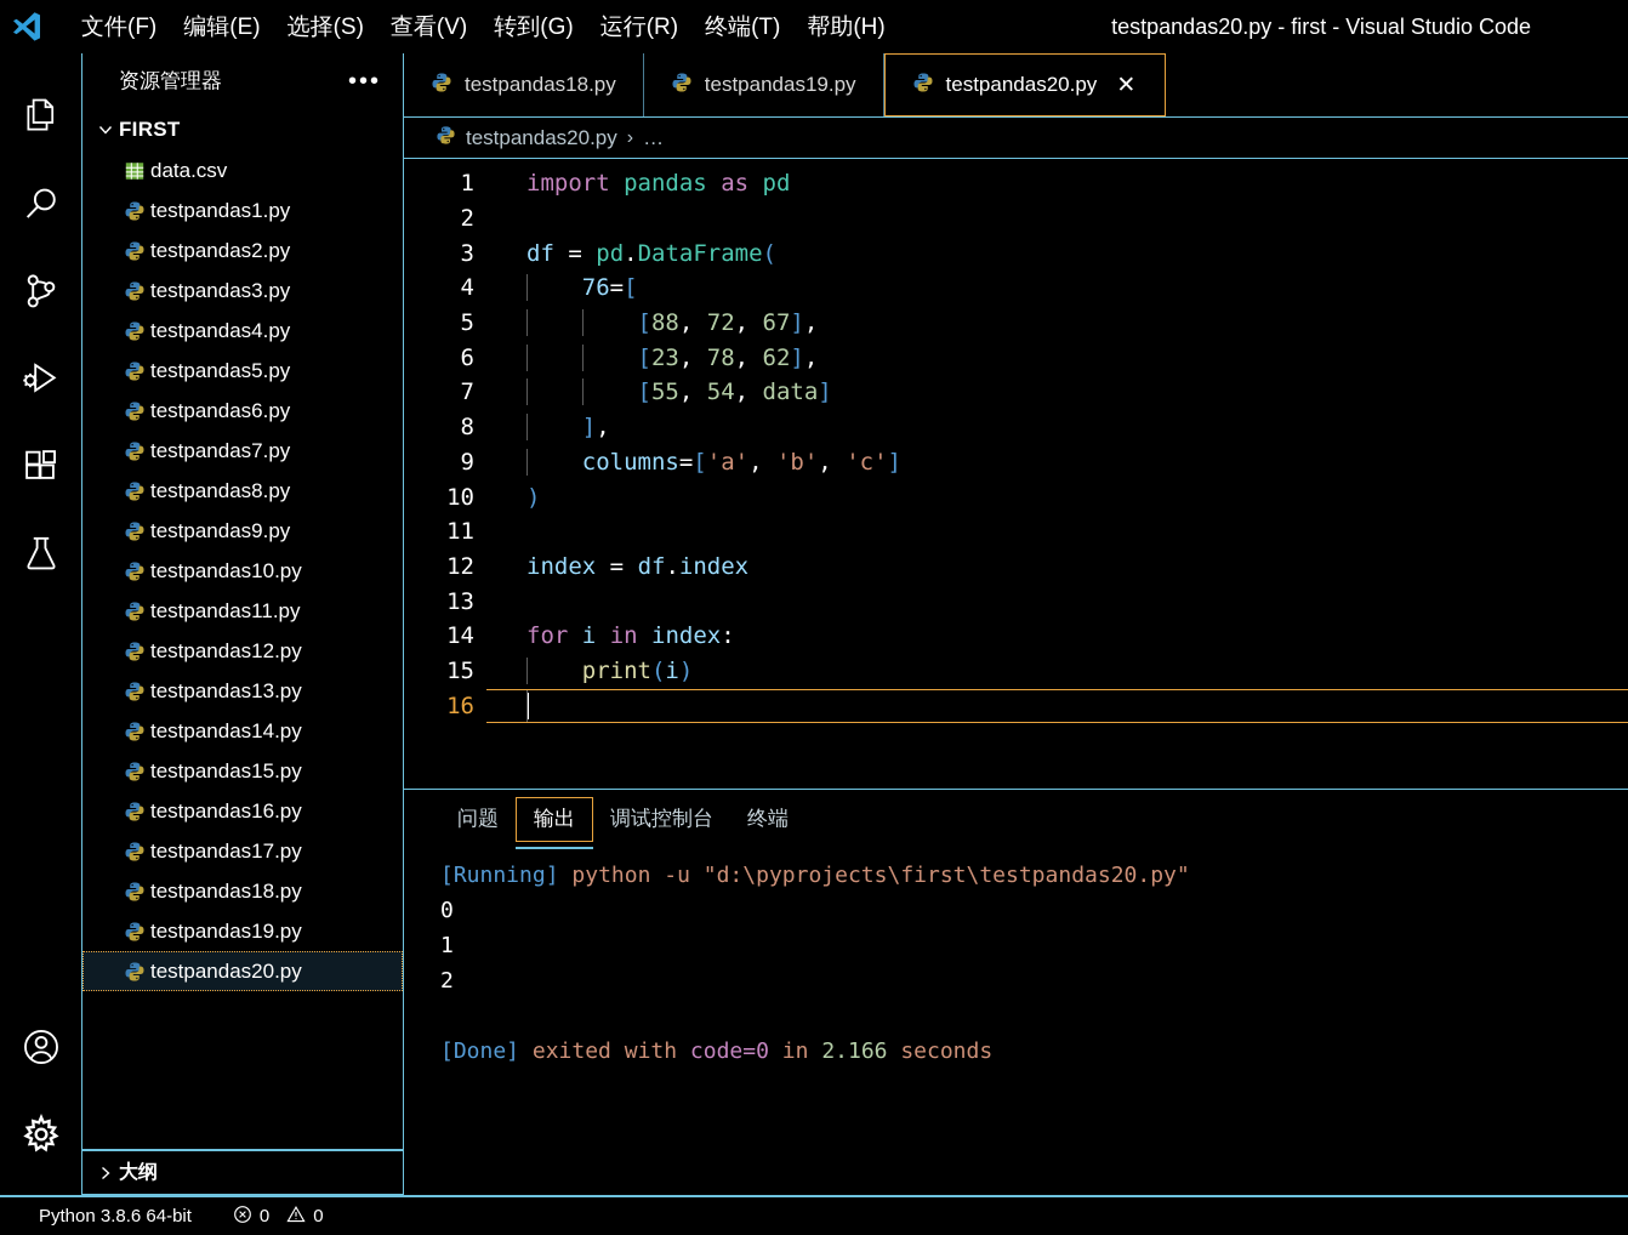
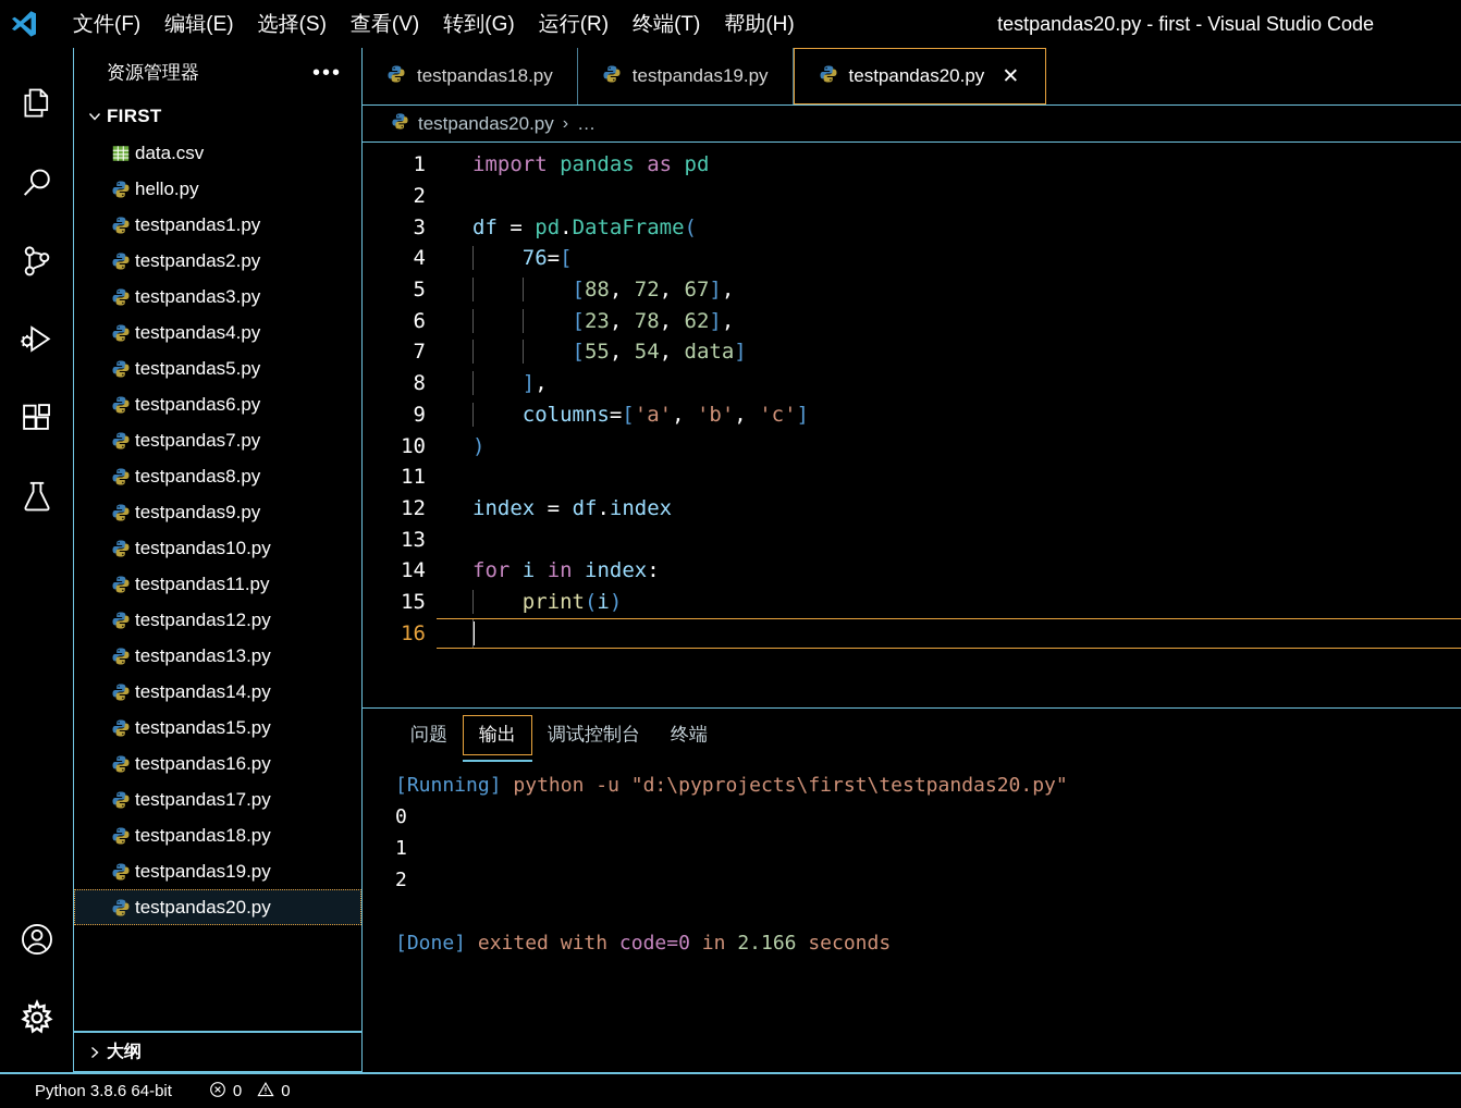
  文件(F)
  编辑(E)
  选择(S)
  查看(V)
  转到(G)
  运行(R)
  终端(T)
  帮助(H)
  testpandas20.py - first - Visual Studio Code
  资源管理器
  •••
  FIRST
  data.csv
+ hello.py
  testpandas1.py
  testpandas2.py
  testpandas3.py
  testpandas4.py
  testpandas5.py
  testpandas6.py
  testpandas7.py
  testpandas8.py
  testpandas9.py
  testpandas10.py
  testpandas11.py
  testpandas12.py
  testpandas13.py
  testpandas14.py
  testpandas15.py
  testpandas16.py
  testpandas17.py
  testpandas18.py
  testpandas19.py
  testpandas20.py
  大纲
  testpandas18.py
  testpandas19.py
  testpandas20.py
  ✕
  testpandas20.py
  ›
  …
  1
  import pandas as pd
  2
  3
  df = pd.DataFrame(
  4
  76=[
  5
  [88, 72, 67],
  6
  [23, 78, 62],
  7
  [55, 54, data]
  8
  ],
  9
  columns=['a', 'b', 'c']
  10
  )
  11
  12
  index = df.index
  13
  14
  for i in index:
  15
  print(i)
  16
  问题
  输出
  调试控制台
  终端
  [Running] python -u "d:\pyprojects\first\testpandas20.py"
  0
  1
  2
  [Done] exited with code=0 in 2.166 seconds
  Python 3.8.6 64-bit
  0
  0
